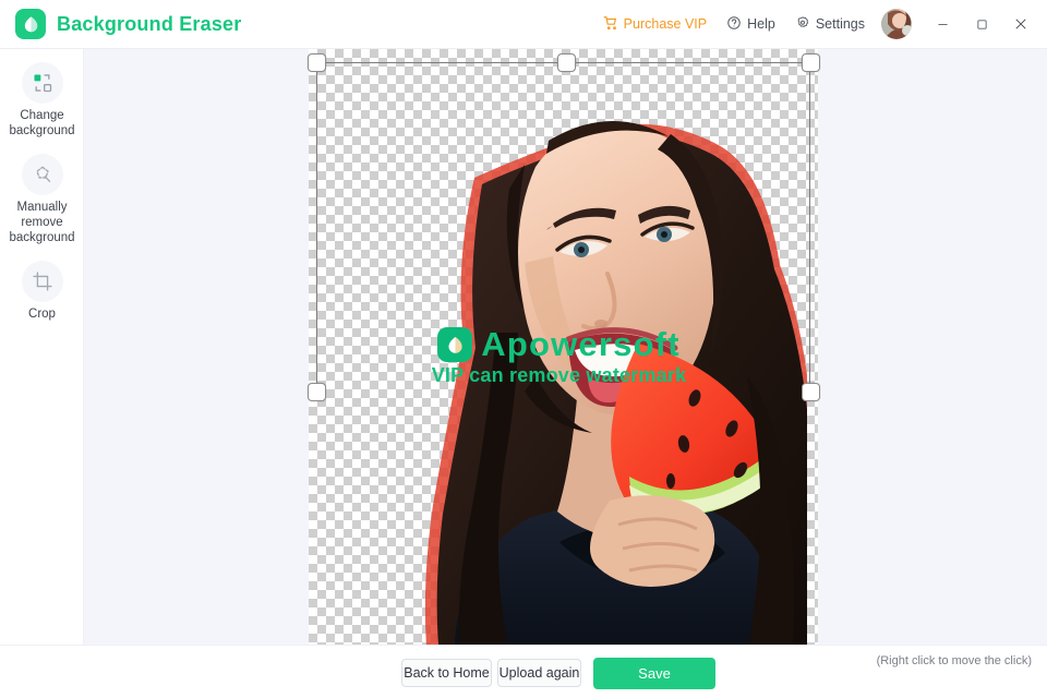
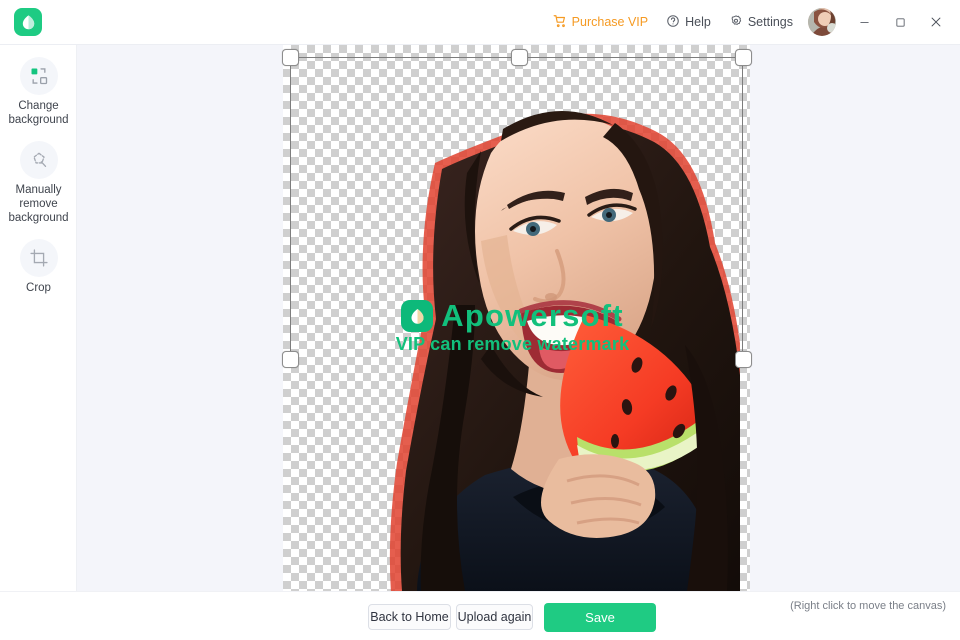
- Background Eraser
  Purchase VIP
  Help
  Settings
  Change background
  Manually remove background
  Crop
  Apowersoft
  VIP can remove watermark
  Back to Home
  Upload again
  Save
- (Right click to move the click)
+ (Right click to move the canvas)
